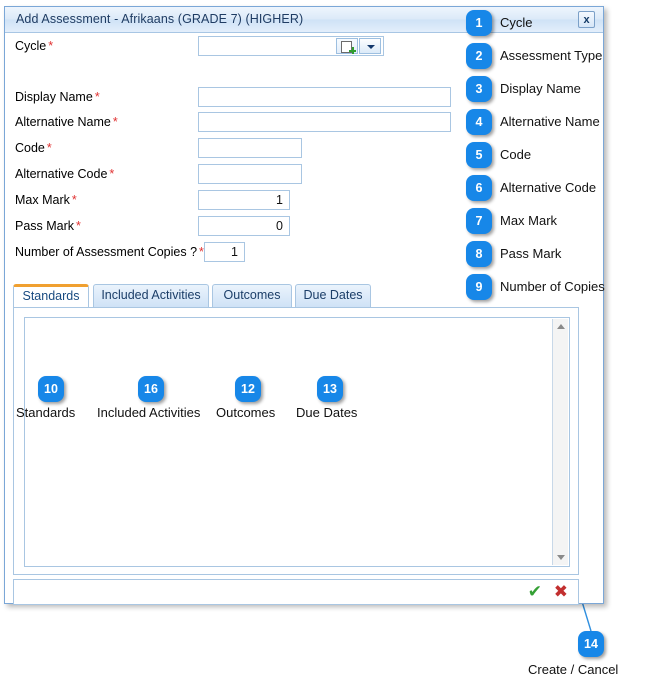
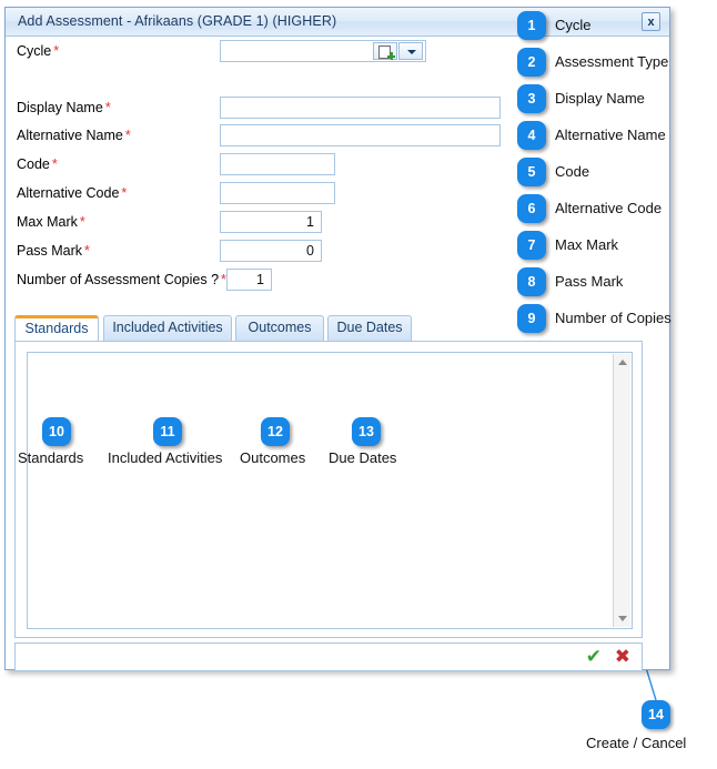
- Add Assessment - Afrikaans (GRADE 7) (HIGHER)
+ Add Assessment - Afrikaans (GRADE 1) (HIGHER)
  x
  Cycle *
  Display Name *
  Alternative Name *
  Code *
  Alternative Code *
  Max Mark *
  1
  Pass Mark *
  0
  Number of Assessment Copies ? *
  1
  Standards
  Included Activities
  Outcomes
  Due Dates
  ✔
  ✖
  1
  Cycle
  2
  Assessment Type
  3
  Display Name
  4
  Alternative Name
  5
  Code
  6
  Alternative Code
  7
  Max Mark
  8
  Pass Mark
  9
  Number of Copies
  10
  Standards
- 16
+ 11
  Included Activities
  12
  Outcomes
  13
  Due Dates
  14
  Create / Cancel
